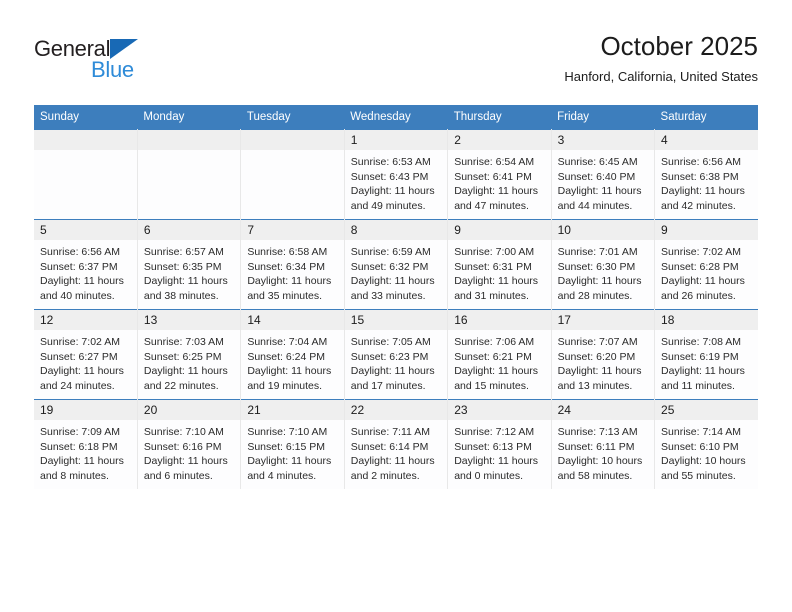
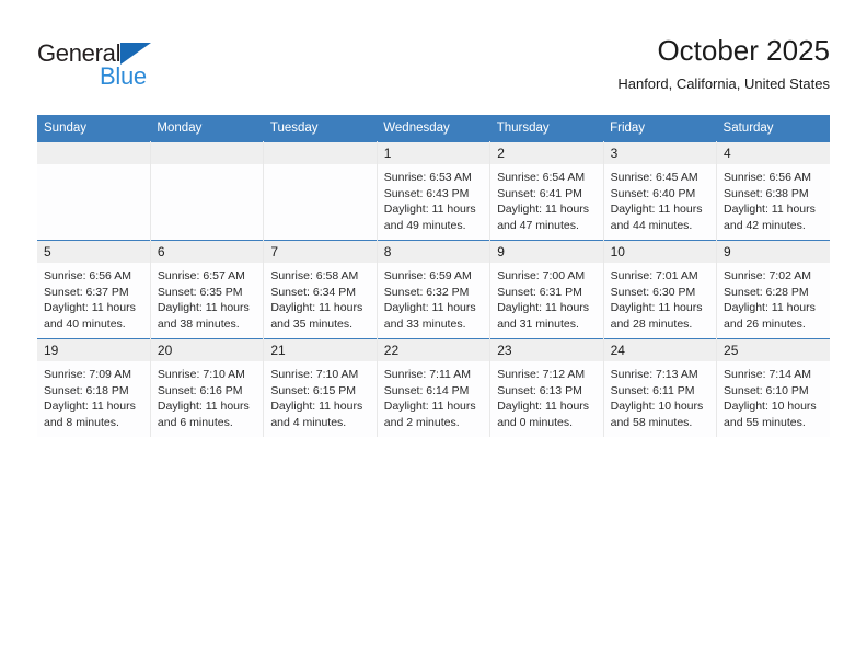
  General
  Blue
  October 2025
  Hanford, California, United States
  Sunday	Monday	Tuesday	Wednesday	Thursday	Friday	Saturday
  			1Sunrise: 6:53 AMSunset: 6:43 PMDaylight: 11 hoursand 49 minutes.	2Sunrise: 6:54 AMSunset: 6:41 PMDaylight: 11 hoursand 47 minutes.	3Sunrise: 6:45 AMSunset: 6:40 PMDaylight: 11 hoursand 44 minutes.	4Sunrise: 6:56 AMSunset: 6:38 PMDaylight: 11 hoursand 42 minutes.
  5Sunrise: 6:56 AMSunset: 6:37 PMDaylight: 11 hoursand 40 minutes.	6Sunrise: 6:57 AMSunset: 6:35 PMDaylight: 11 hoursand 38 minutes.	7Sunrise: 6:58 AMSunset: 6:34 PMDaylight: 11 hoursand 35 minutes.	8Sunrise: 6:59 AMSunset: 6:32 PMDaylight: 11 hoursand 33 minutes.	9Sunrise: 7:00 AMSunset: 6:31 PMDaylight: 11 hoursand 31 minutes.	10Sunrise: 7:01 AMSunset: 6:30 PMDaylight: 11 hoursand 28 minutes.	9Sunrise: 7:02 AMSunset: 6:28 PMDaylight: 11 hoursand 26 minutes.
- 12Sunrise: 7:02 AMSunset: 6:27 PMDaylight: 11 hoursand 24 minutes.	13Sunrise: 7:03 AMSunset: 6:25 PMDaylight: 11 hoursand 22 minutes.	14Sunrise: 7:04 AMSunset: 6:24 PMDaylight: 11 hoursand 19 minutes.	15Sunrise: 7:05 AMSunset: 6:23 PMDaylight: 11 hoursand 17 minutes.	16Sunrise: 7:06 AMSunset: 6:21 PMDaylight: 11 hoursand 15 minutes.	17Sunrise: 7:07 AMSunset: 6:20 PMDaylight: 11 hoursand 13 minutes.	18Sunrise: 7:08 AMSunset: 6:19 PMDaylight: 11 hoursand 11 minutes.
  19Sunrise: 7:09 AMSunset: 6:18 PMDaylight: 11 hoursand 8 minutes.	20Sunrise: 7:10 AMSunset: 6:16 PMDaylight: 11 hoursand 6 minutes.	21Sunrise: 7:10 AMSunset: 6:15 PMDaylight: 11 hoursand 4 minutes.	22Sunrise: 7:11 AMSunset: 6:14 PMDaylight: 11 hoursand 2 minutes.	23Sunrise: 7:12 AMSunset: 6:13 PMDaylight: 11 hoursand 0 minutes.	24Sunrise: 7:13 AMSunset: 6:11 PMDaylight: 10 hoursand 58 minutes.	25Sunrise: 7:14 AMSunset: 6:10 PMDaylight: 10 hoursand 55 minutes.
